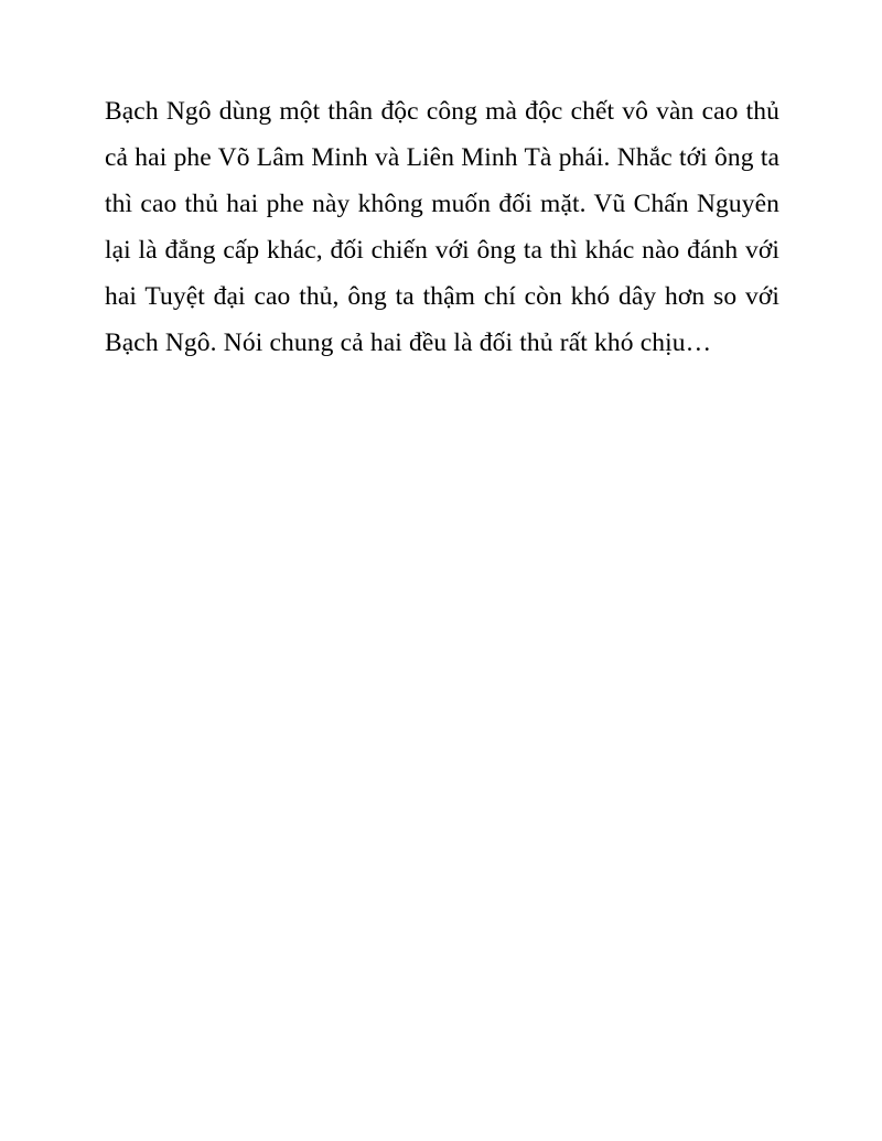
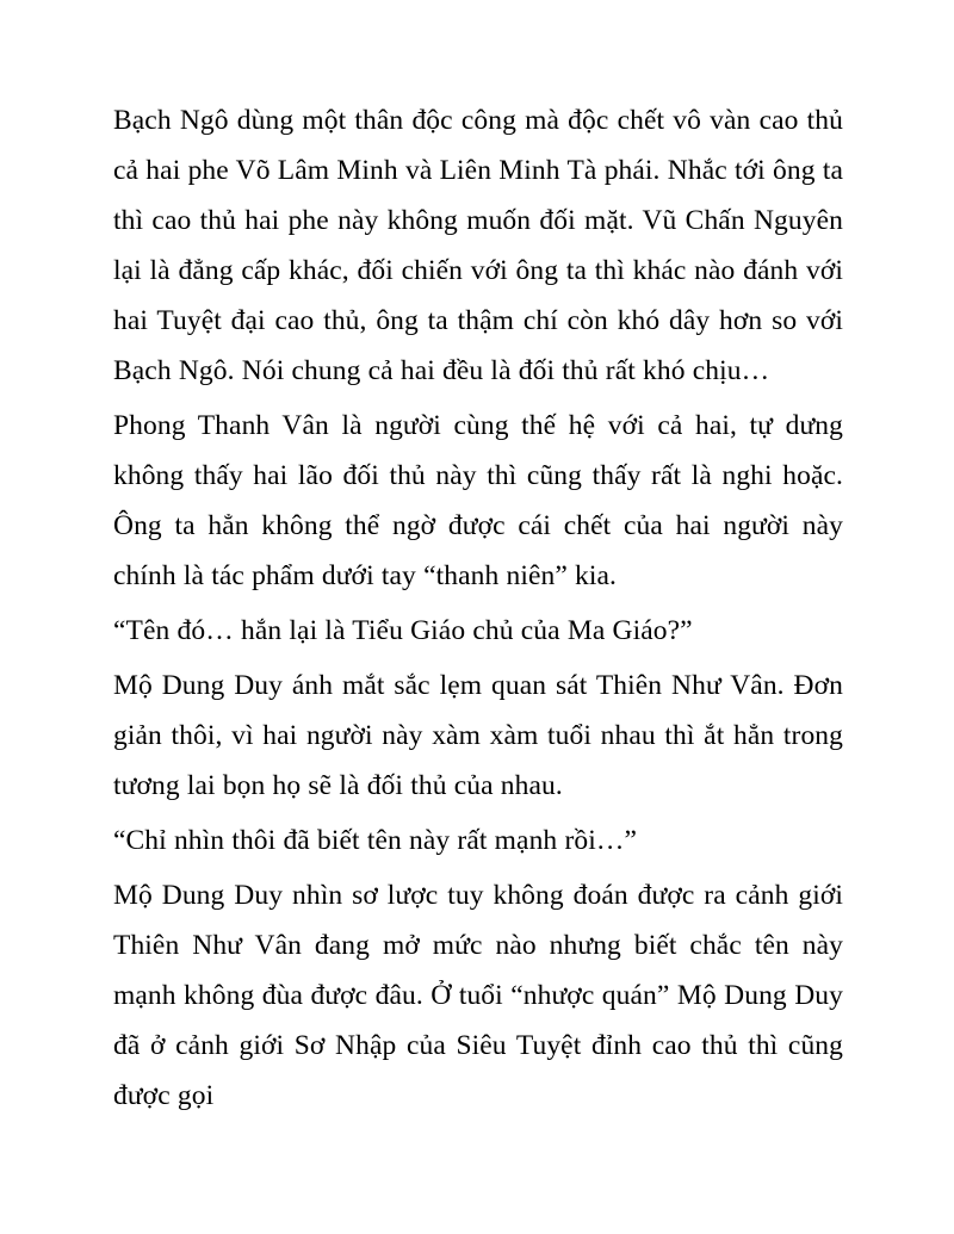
  Bạch Ngô dùng một thân độc công mà độc chết vô vàn cao thủ cả hai phe Võ Lâm Minh và Liên Minh Tà phái. Nhắc tới ông ta thì cao thủ hai phe này không muốn đối mặt. Vũ Chấn Nguyên lại là đẳng cấp khác, đối chiến với ông ta thì khác nào đánh với hai Tuyệt đại cao thủ, ông ta thậm chí còn khó dây hơn so với Bạch Ngô. Nói chung cả hai đều là đối thủ rất khó chịu…
+ Phong Thanh Vân là người cùng thế hệ với cả hai, tự dưng không thấy hai lão đối thủ này thì cũng thấy rất là nghi hoặc. Ông ta hẳn không thể ngờ được cái chết của hai người này chính là tác phẩm dưới tay “thanh niên” kia.
+ “Tên đó… hắn lại là Tiểu Giáo chủ của Ma Giáo?”
+ Mộ Dung Duy ánh mắt sắc lẹm quan sát Thiên Như Vân. Đơn giản thôi, vì hai người này xàm xàm tuổi nhau thì ắt hẳn trong tương lai bọn họ sẽ là đối thủ của nhau.
+ “Chỉ nhìn thôi đã biết tên này rất mạnh rồi…”
+ Mộ Dung Duy nhìn sơ lược tuy không đoán được ra cảnh giới Thiên Như Vân đang mở mức nào nhưng biết chắc tên này mạnh không đùa được đâu. Ở tuổi “nhược quán” Mộ Dung Duy đã ở cảnh giới Sơ Nhập của Siêu Tuyệt đỉnh cao thủ thì cũng được gọi
